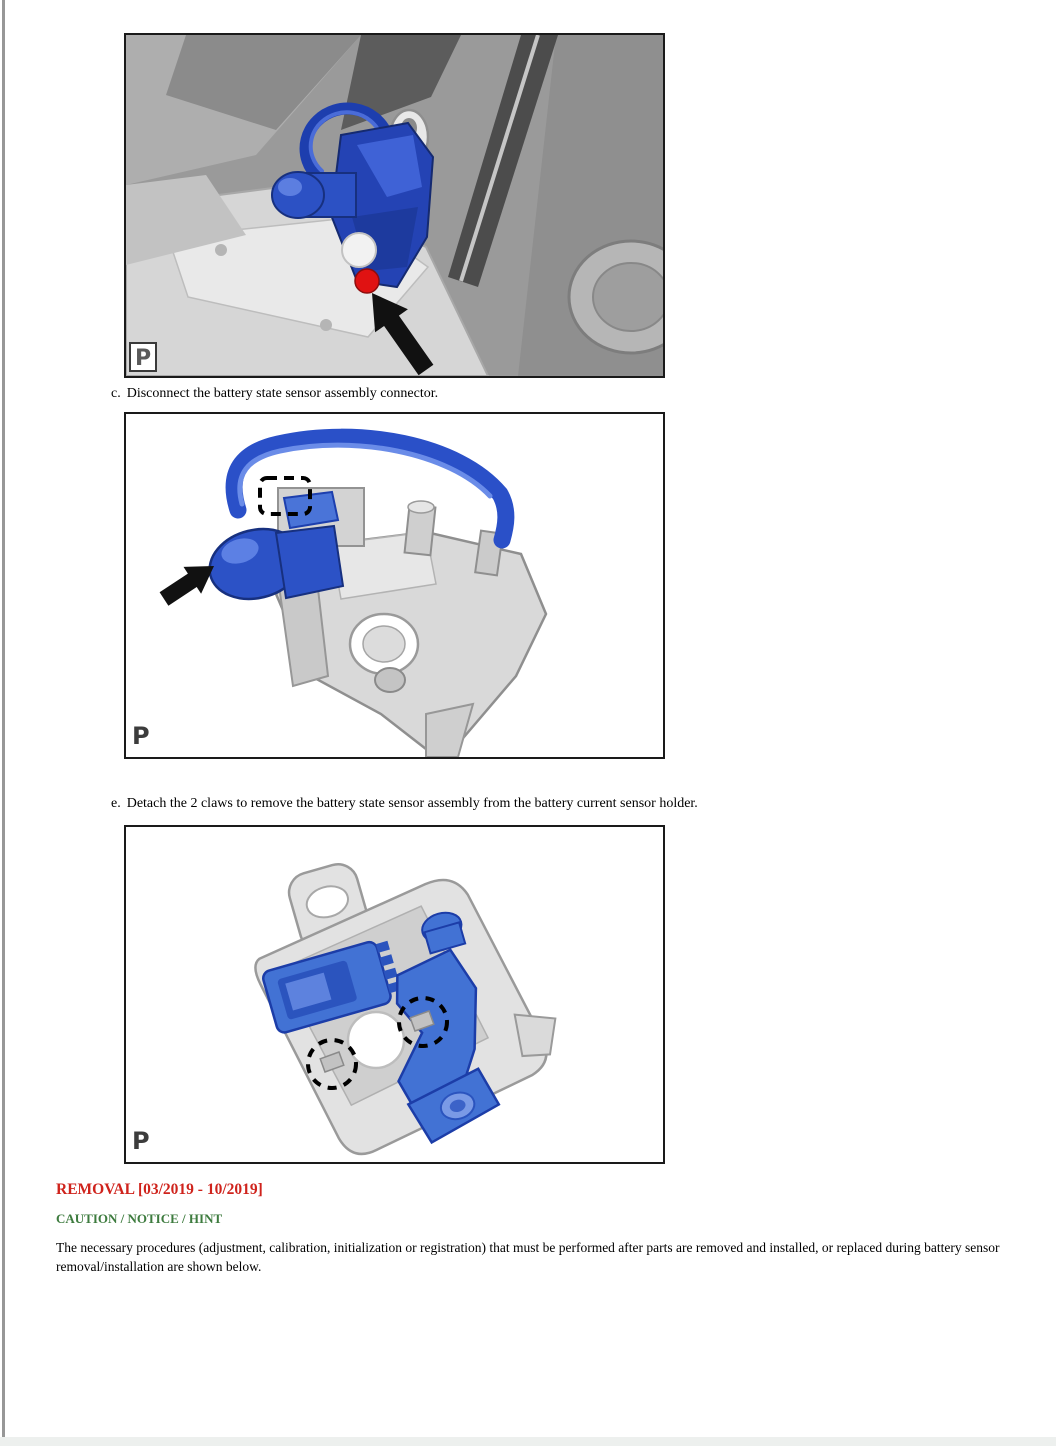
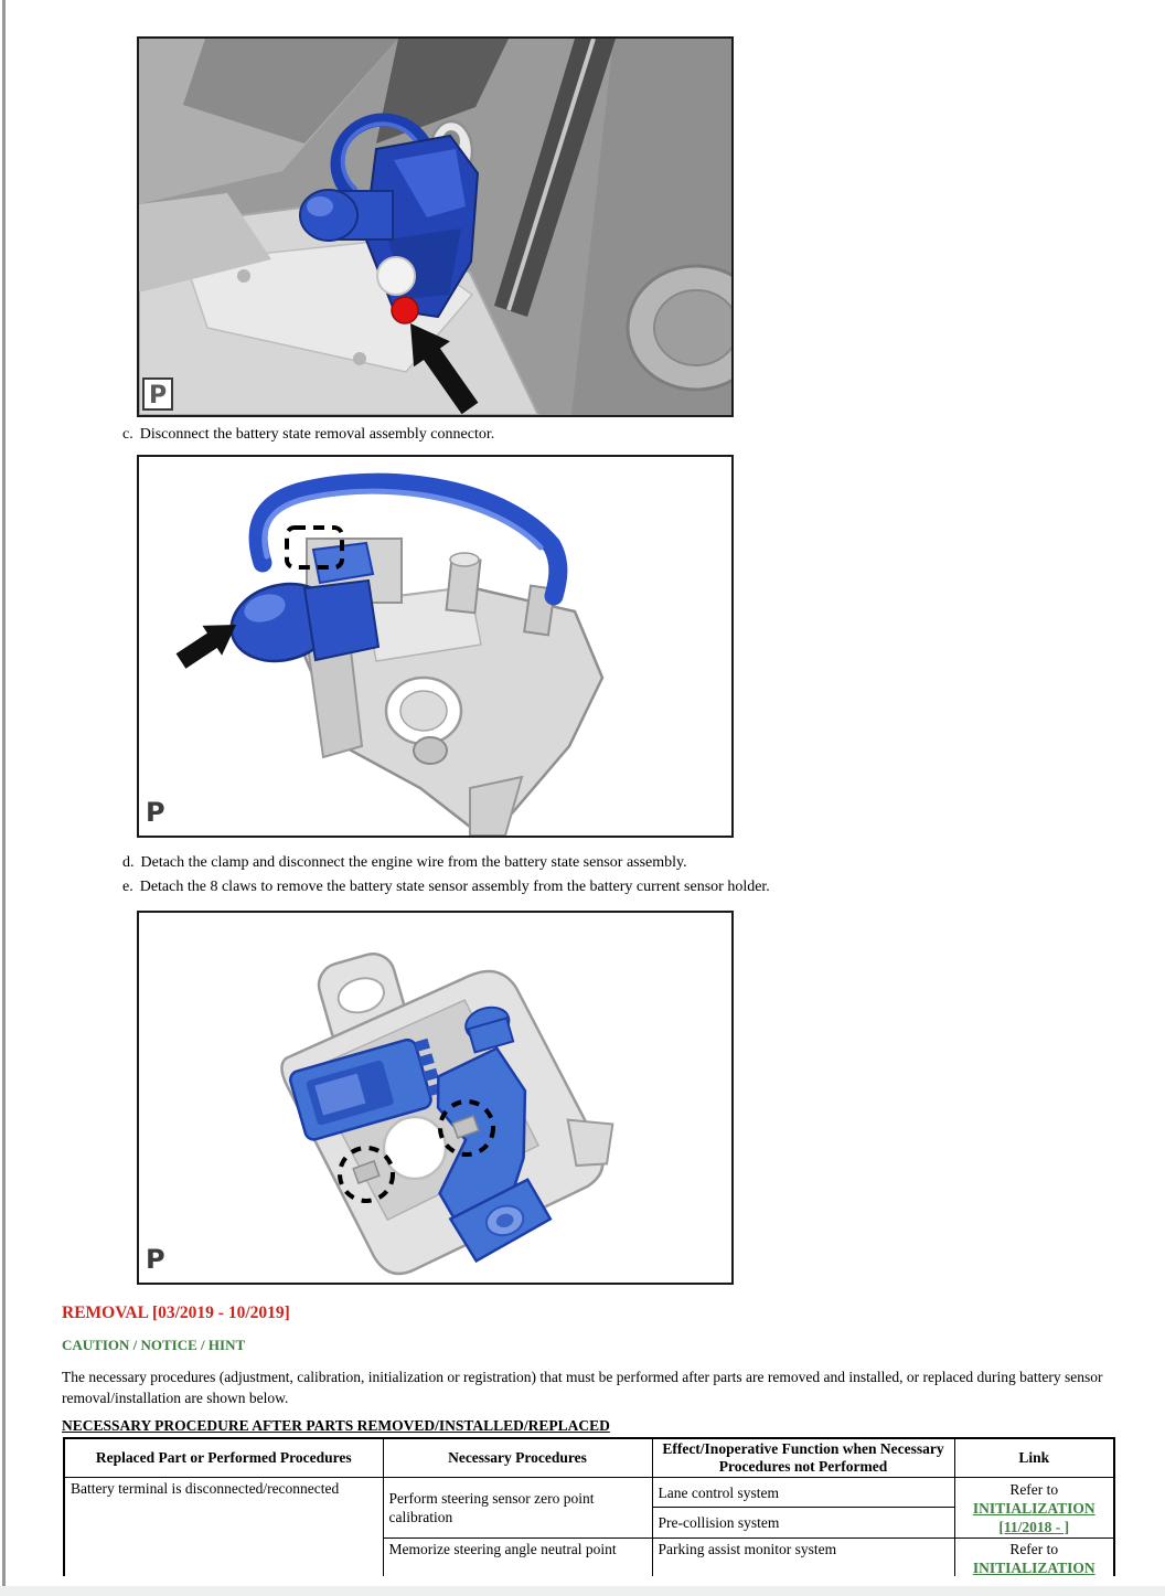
  P
- c. Disconnect the battery state sensor assembly connector.
+ c. Disconnect the battery state removal assembly connector.
  P
+ d. Detach the clamp and disconnect the engine wire from the battery state sensor assembly.
- e. Detach the 2 claws to remove the battery state sensor assembly from the battery current sensor holder.
+ e. Detach the 8 claws to remove the battery state sensor assembly from the battery current sensor holder.
  P
  REMOVAL [03/2019 - 10/2019]
  CAUTION / NOTICE / HINT
  The necessary procedures (adjustment, calibration, initialization or registration) that must be performed after parts are removed and installed, or replaced during battery sensor removal/installation are shown below.
+ NECESSARY PROCEDURE AFTER PARTS REMOVED/INSTALLED/REPLACED
+ Replaced Part or Performed Procedures	Necessary Procedures	Effect/Inoperative Function when Necessary Procedures not Performed	Link
+ Battery terminal is disconnected/reconnected	Perform steering sensor zero point calibration	Lane control system	Refer to INITIALIZATION [11/2018 - ]
+ Pre-collision system
+ Memorize steering angle neutral point	Parking assist monitor system	Refer to INITIALIZATION
